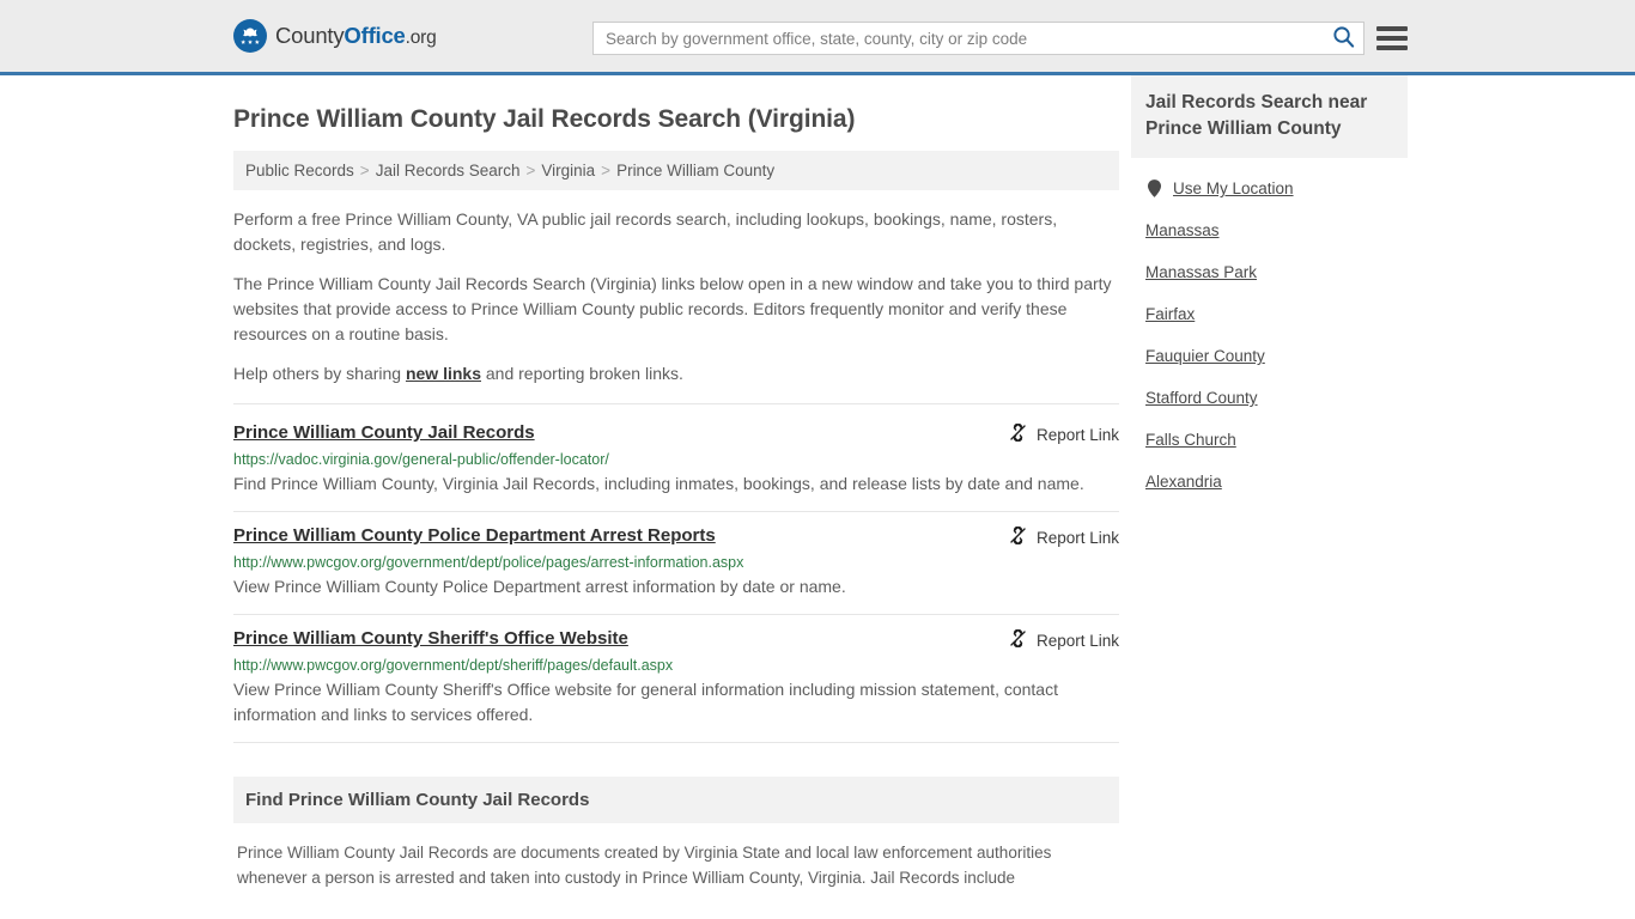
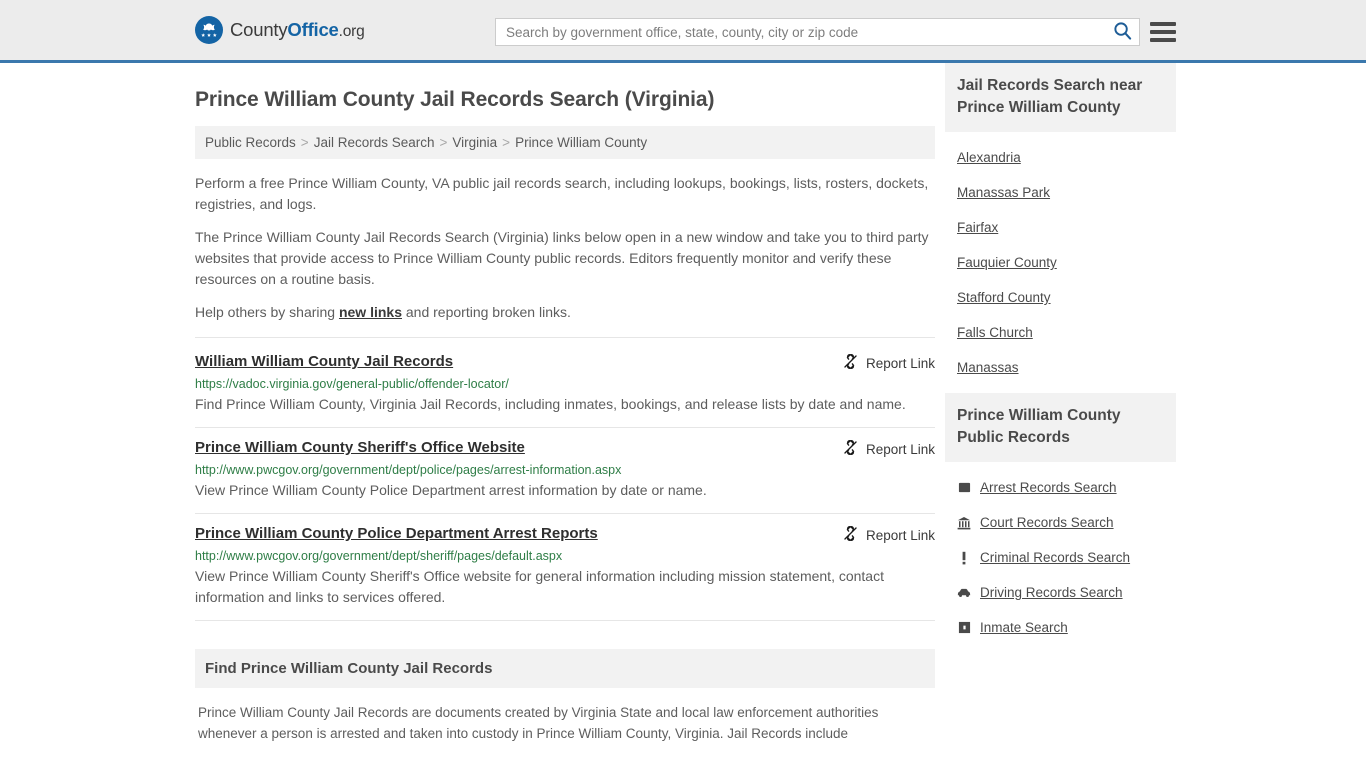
  CountyOffice.org
  Search by government office, state, county, city or zip code
  Prince William County Jail Records Search (Virginia)
  Public Records > Jail Records Search > Virginia > Prince William County
- Perform a free Prince William County, VA public jail records search, including lookups, bookings, name, rosters, dockets, registries, and logs.
+ Perform a free Prince William County, VA public jail records search, including lookups, bookings, lists, rosters, dockets, registries, and logs.
  The Prince William County Jail Records Search (Virginia) links below open in a new window and take you to third party websites that provide access to Prince William County public records. Editors frequently monitor and verify these resources on a routine basis.
  Help others by sharing new links and reporting broken links.
- Prince William County Jail Records
+ William William County Jail Records
  Report Link
  https://vadoc.virginia.gov/general-public/offender-locator/
  Find Prince William County, Virginia Jail Records, including inmates, bookings, and release lists by date and name.
- Prince William County Police Department Arrest Reports
+ Prince William County Sheriff's Office Website
  Report Link
  http://www.pwcgov.org/government/dept/police/pages/arrest-information.aspx
  View Prince William County Police Department arrest information by date or name.
- Prince William County Sheriff's Office Website
+ Prince William County Police Department Arrest Reports
  Report Link
  http://www.pwcgov.org/government/dept/sheriff/pages/default.aspx
  View Prince William County Sheriff's Office website for general information including mission statement, contact information and links to services offered.
  Find Prince William County Jail Records
  Prince William County Jail Records are documents created by Virginia State and local law enforcement authorities whenever a person is arrested and taken into custody in Prince William County, Virginia. Jail Records include
  Jail Records Search near Prince William County
- Use My Location
- Manassas
+ Alexandria
  Manassas Park
  Fairfax
  Fauquier County
  Stafford County
  Falls Church
- Alexandria
+ Manassas
+ Prince William County Public Records
+ Arrest Records Search
+ Court Records Search
+ Criminal Records Search
+ Driving Records Search
+ Inmate Search
